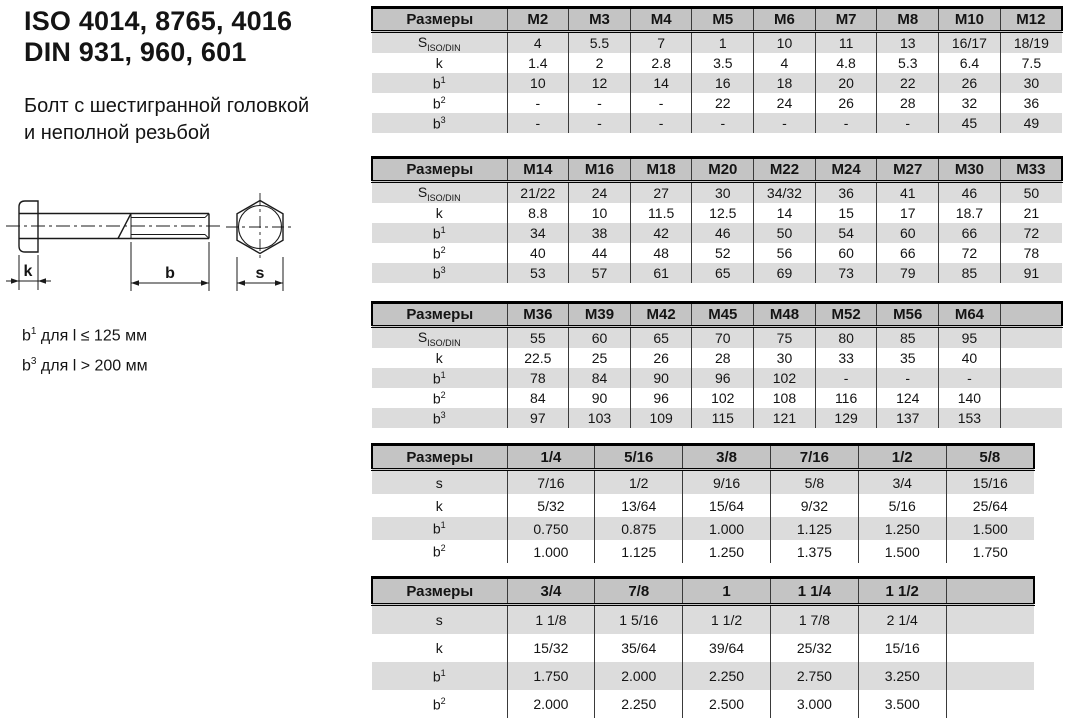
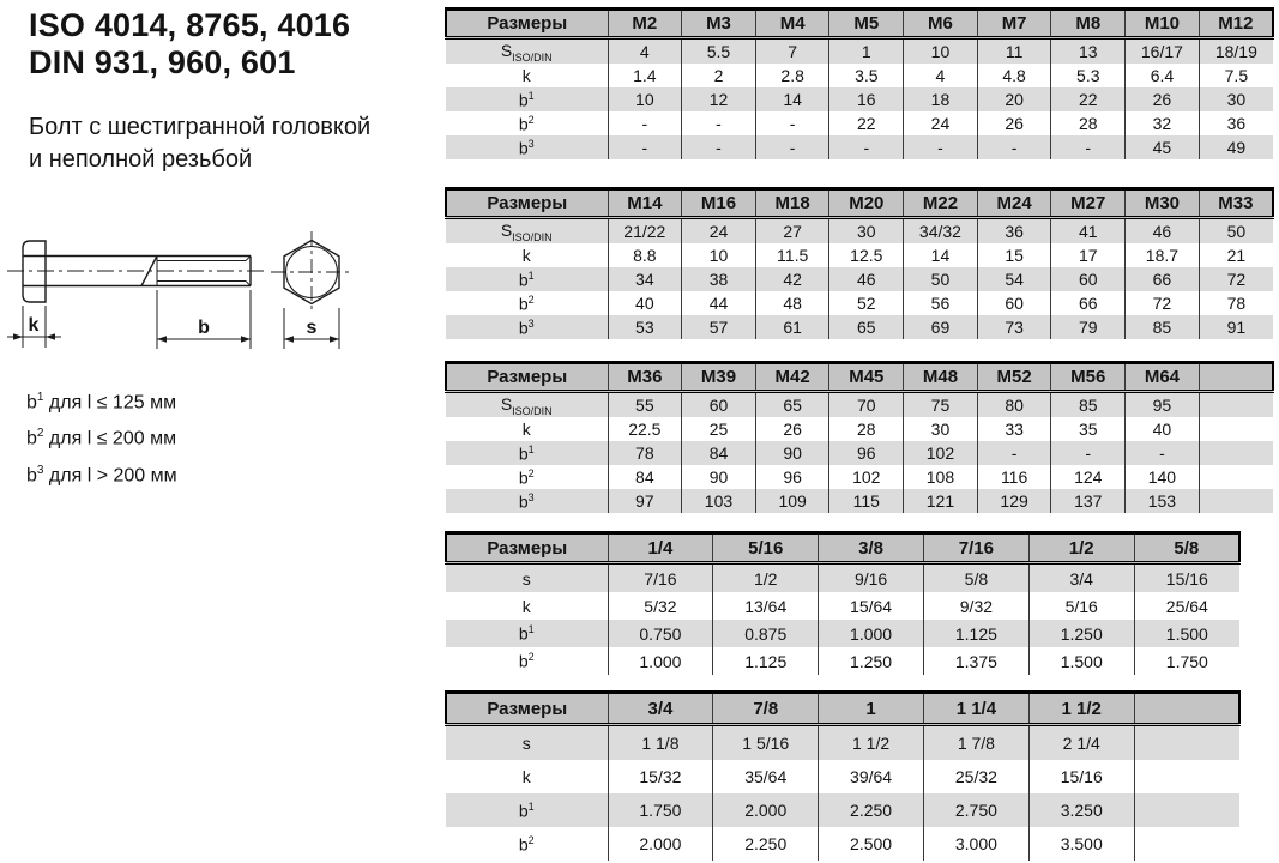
  ISO 4014, 8765, 4016
  DIN 931, 960, 601
  Болт с шестигранной головкой
  и неполной резьбой
  k
  b
  s
  b1 для l ≤ 125 мм
+ b2 для l ≤ 200 мм
  b3 для l > 200 мм
  Размеры	M2	M3	M4	M5	M6	M7	M8	M10	M12
  SISO/DIN	4	5.5	7	1	10	11	13	16/17	18/19
  k	1.4	2	2.8	3.5	4	4.8	5.3	6.4	7.5
  b1	10	12	14	16	18	20	22	26	30
  b2	-	-	-	22	24	26	28	32	36
  b3	-	-	-	-	-	-	-	45	49
  Размеры	M14	M16	M18	M20	M22	M24	M27	M30	M33
  SISO/DIN	21/22	24	27	30	34/32	36	41	46	50
  k	8.8	10	11.5	12.5	14	15	17	18.7	21
  b1	34	38	42	46	50	54	60	66	72
  b2	40	44	48	52	56	60	66	72	78
  b3	53	57	61	65	69	73	79	85	91
  Размеры	M36	M39	M42	M45	M48	M52	M56	M64
  SISO/DIN	55	60	65	70	75	80	85	95
  k	22.5	25	26	28	30	33	35	40
  b1	78	84	90	96	102	-	-	-
  b2	84	90	96	102	108	116	124	140
  b3	97	103	109	115	121	129	137	153
  Размеры	1/4	5/16	3/8	7/16	1/2	5/8
  s	7/16	1/2	9/16	5/8	3/4	15/16
  k	5/32	13/64	15/64	9/32	5/16	25/64
  b1	0.750	0.875	1.000	1.125	1.250	1.500
  b2	1.000	1.125	1.250	1.375	1.500	1.750
  Размеры	3/4	7/8	1	1 1/4	1 1/2
  s	1 1/8	1 5/16	1 1/2	1 7/8	2 1/4
  k	15/32	35/64	39/64	25/32	15/16
  b1	1.750	2.000	2.250	2.750	3.250
  b2	2.000	2.250	2.500	3.000	3.500
